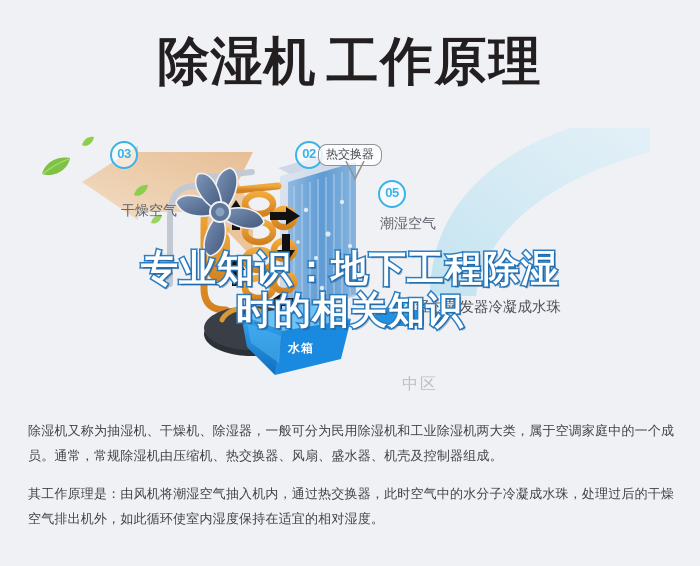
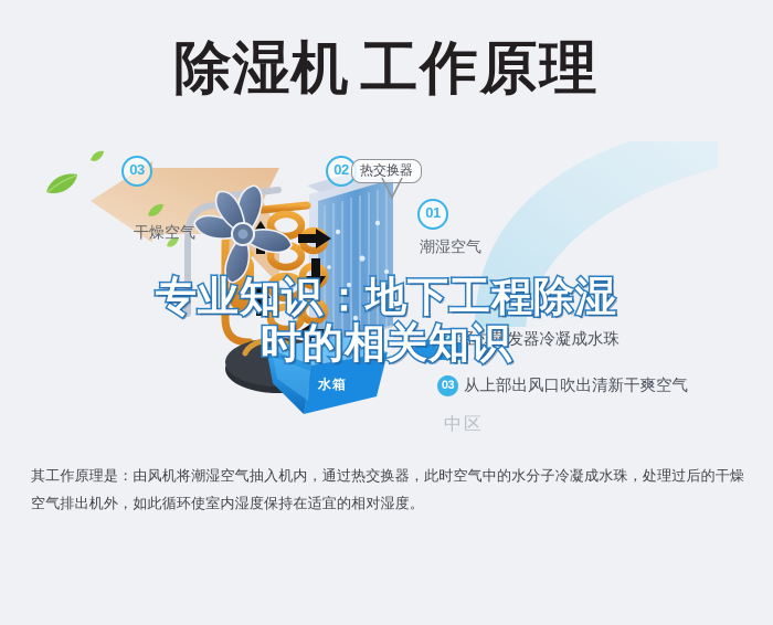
  除湿机 工作原理
  水箱
  03
  干燥空气
  02
  热交换器
- 05
+ 01
  潮湿空气
  中区
  02 经过蒸发器冷凝成水珠
+ 03 从上部出风口吹出清新干爽空气
  专业知识：地下工程除湿
  时的相关知识
- 除湿机又称为抽湿机、干燥机、除湿器，一般可分为民用除湿机和工业除湿机两大类，属于空调家庭中的一个成员。通常，常规除湿机由压缩机、热交换器、风扇、盛水器、机壳及控制器组成。
  其工作原理是：由风机将潮湿空气抽入机内，通过热交换器，此时空气中的水分子冷凝成水珠，处理过后的干燥空气排出机外，如此循环使室内湿度保持在适宜的相对湿度。
